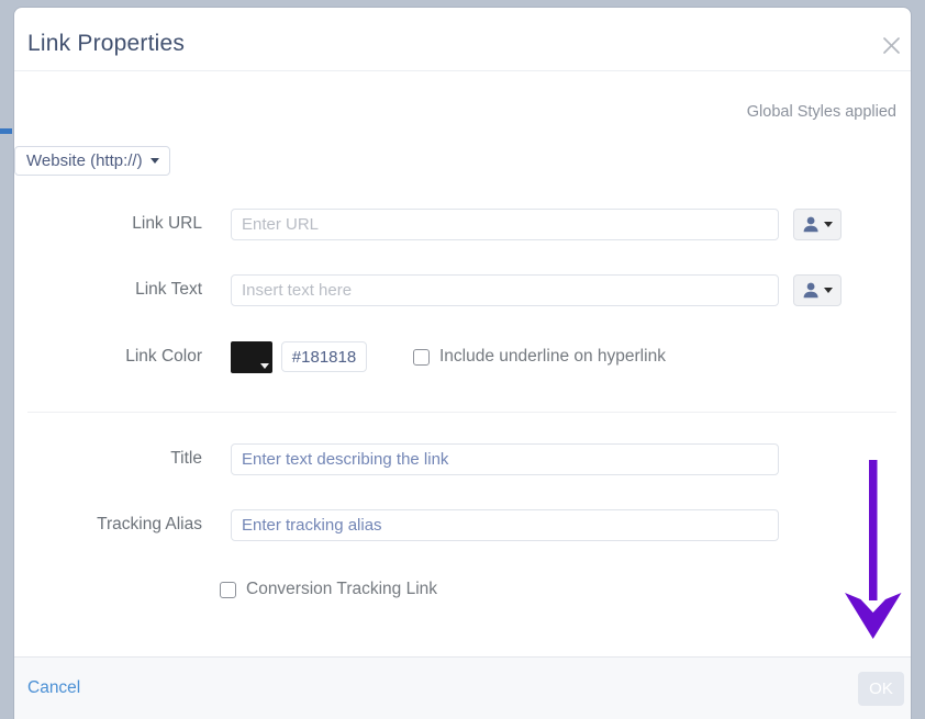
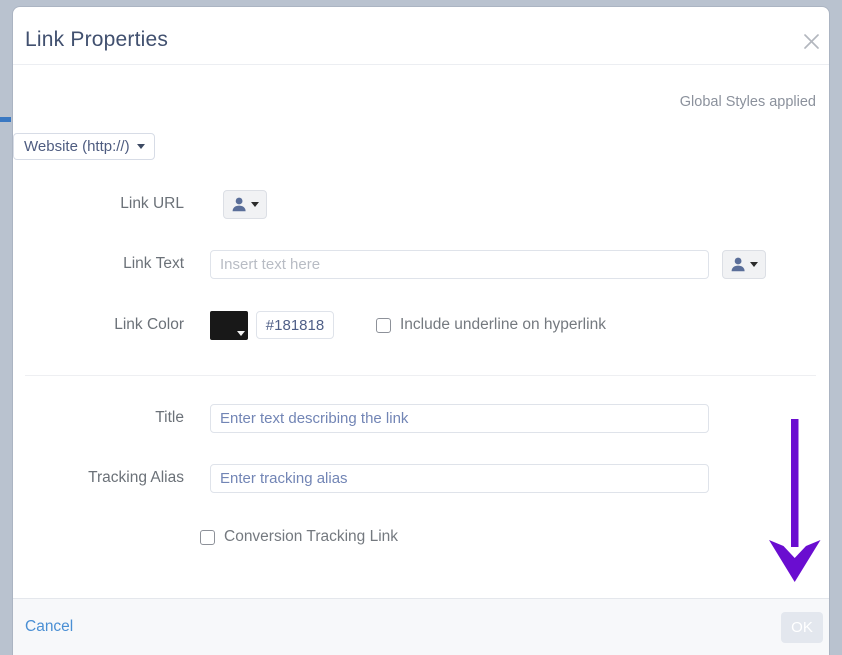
  Link Properties
  Global Styles applied
  Website (http://)
  Link URL
- Enter URL
  Link Text
  Insert text here
  Link Color
  #181818
  Include underline on hyperlink
  Title
  Enter text describing the link
  Tracking Alias
  Enter tracking alias
  Conversion Tracking Link
  Cancel
  OK
